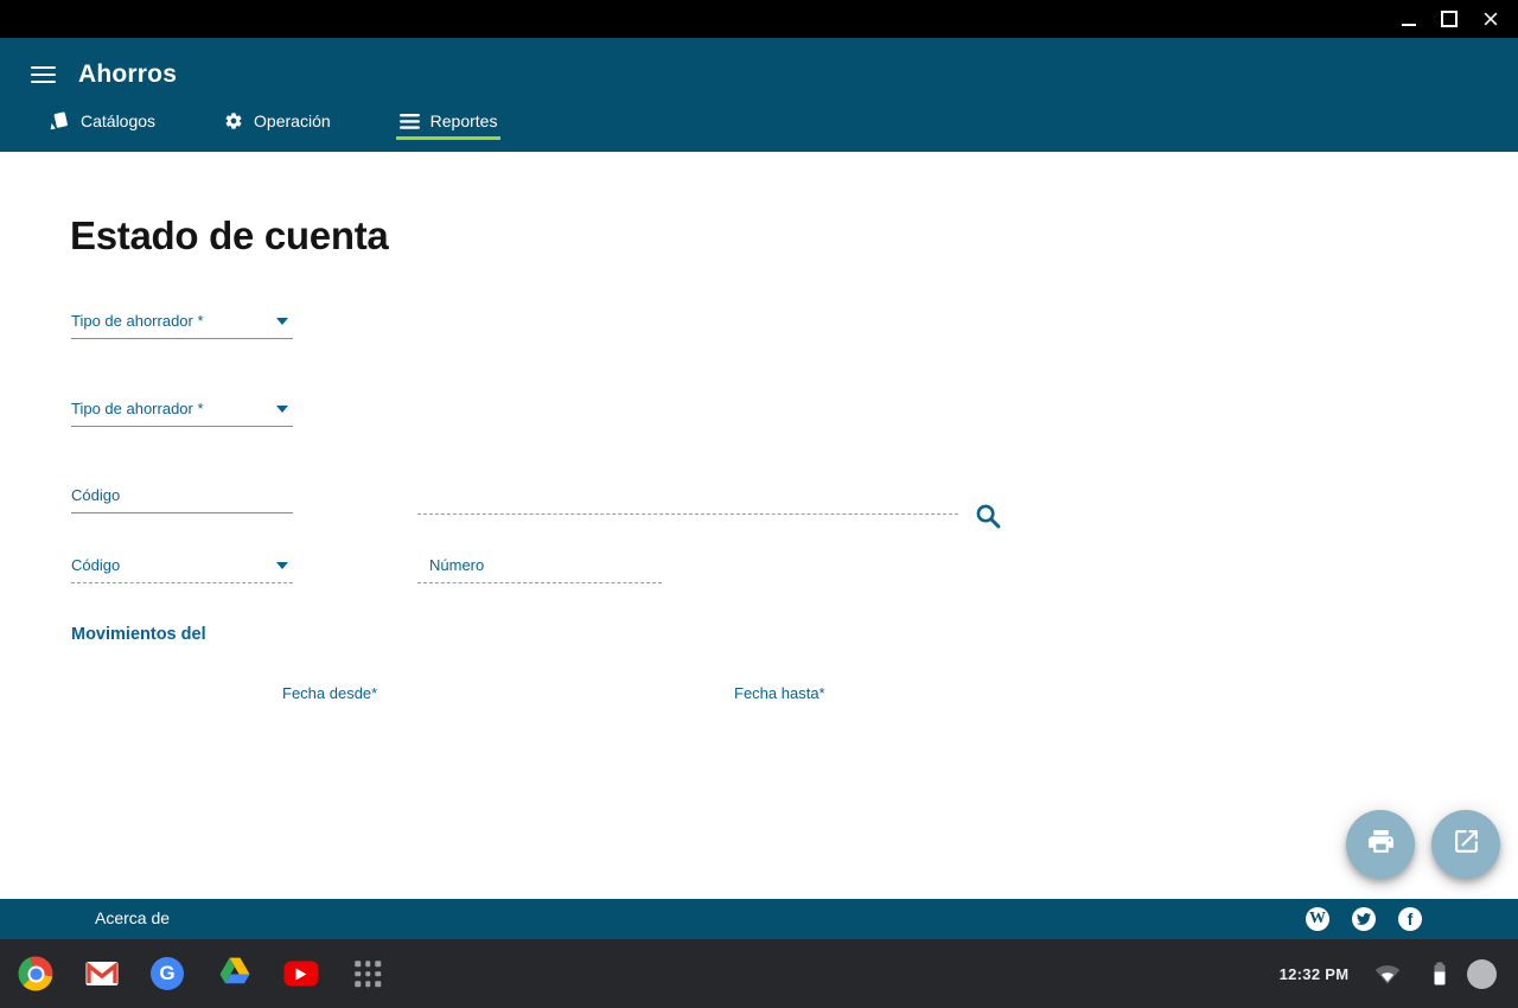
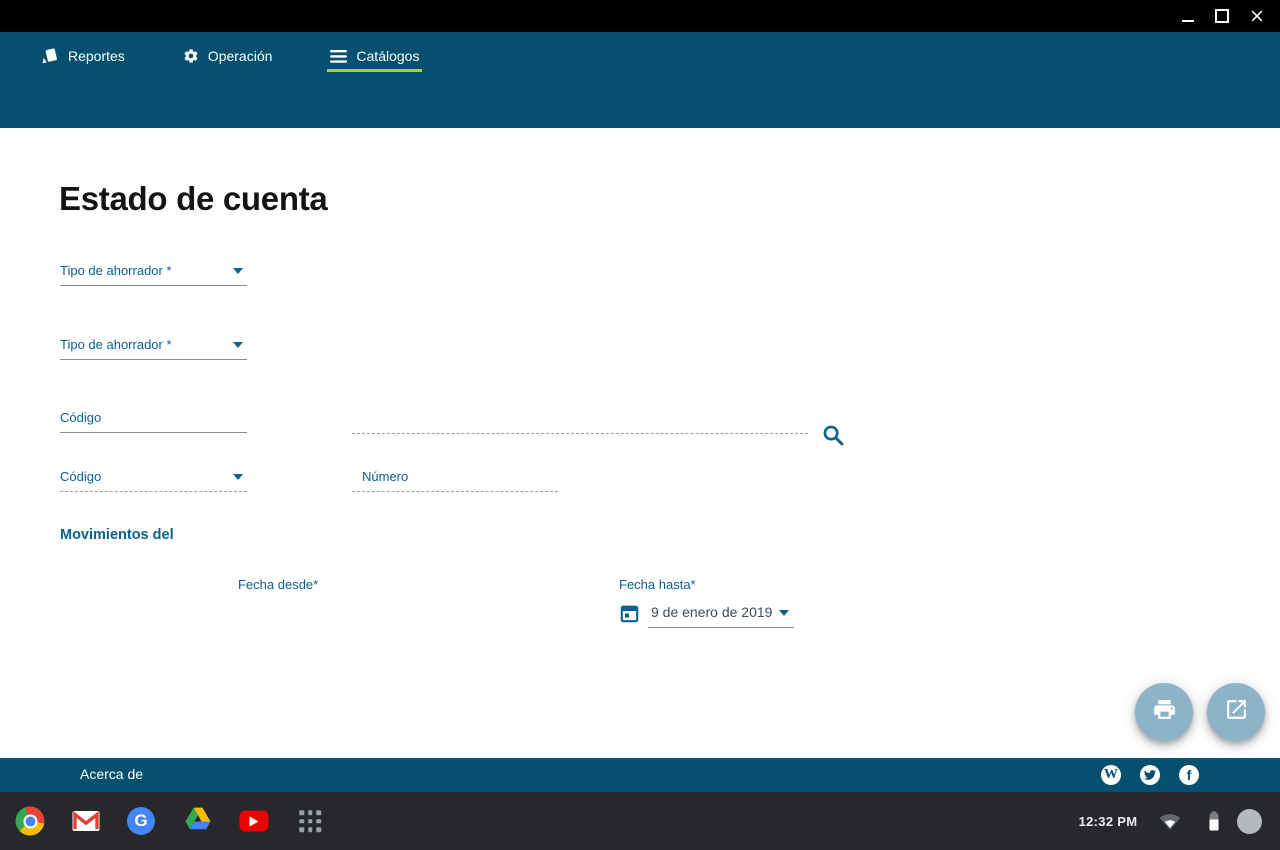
- Ahorros
- Catálogos
+ Reportes
  Operación
- Reportes
+ Catálogos
  Estado de cuenta
  Tipo de ahorrador *
  Tipo de ahorrador *
  Código
  Código
  Número
  Movimientos del
  Fecha desde*
  Fecha hasta*
+ 9 de enero de 2019
  Acerca de
  W
  f
  G
  12:32 PM
